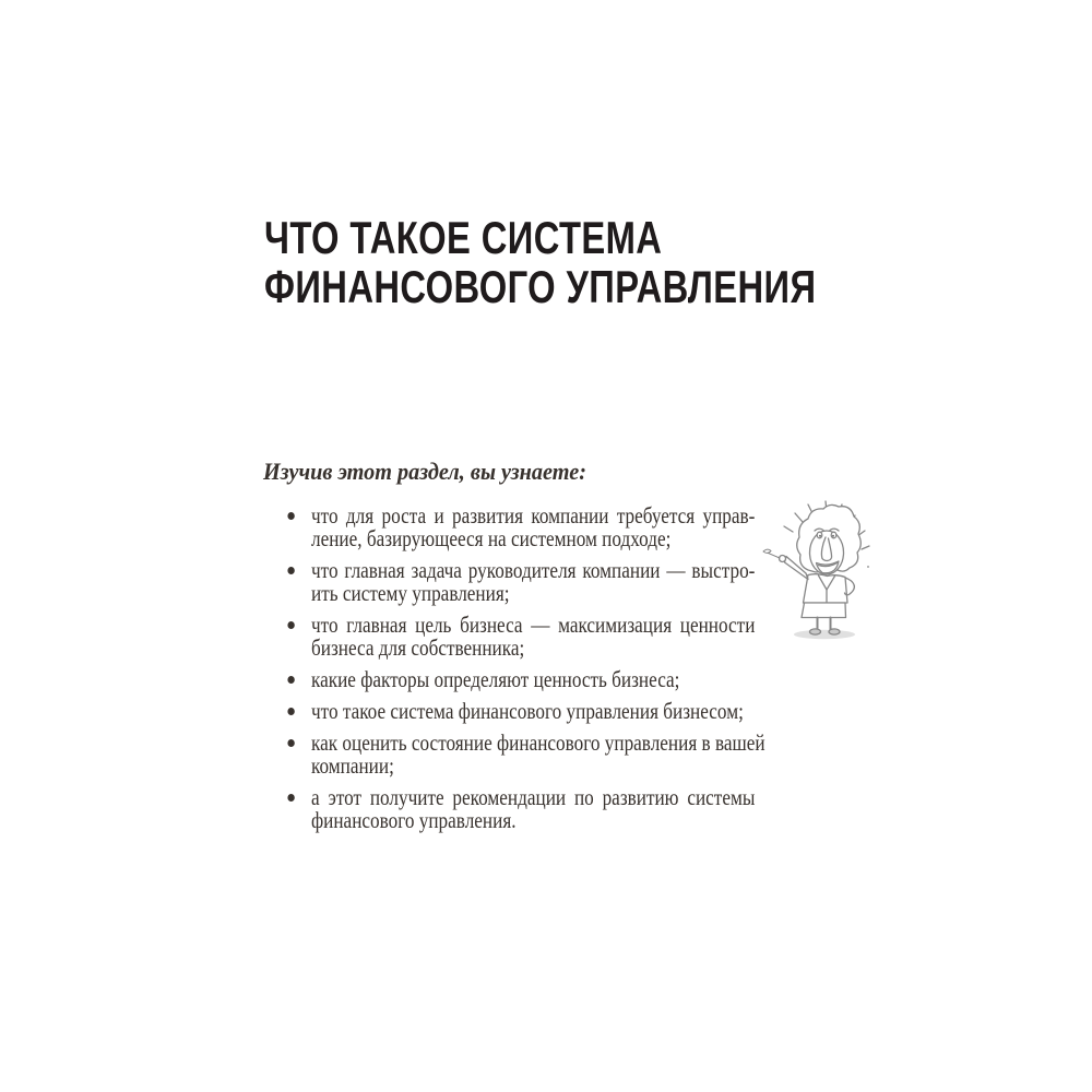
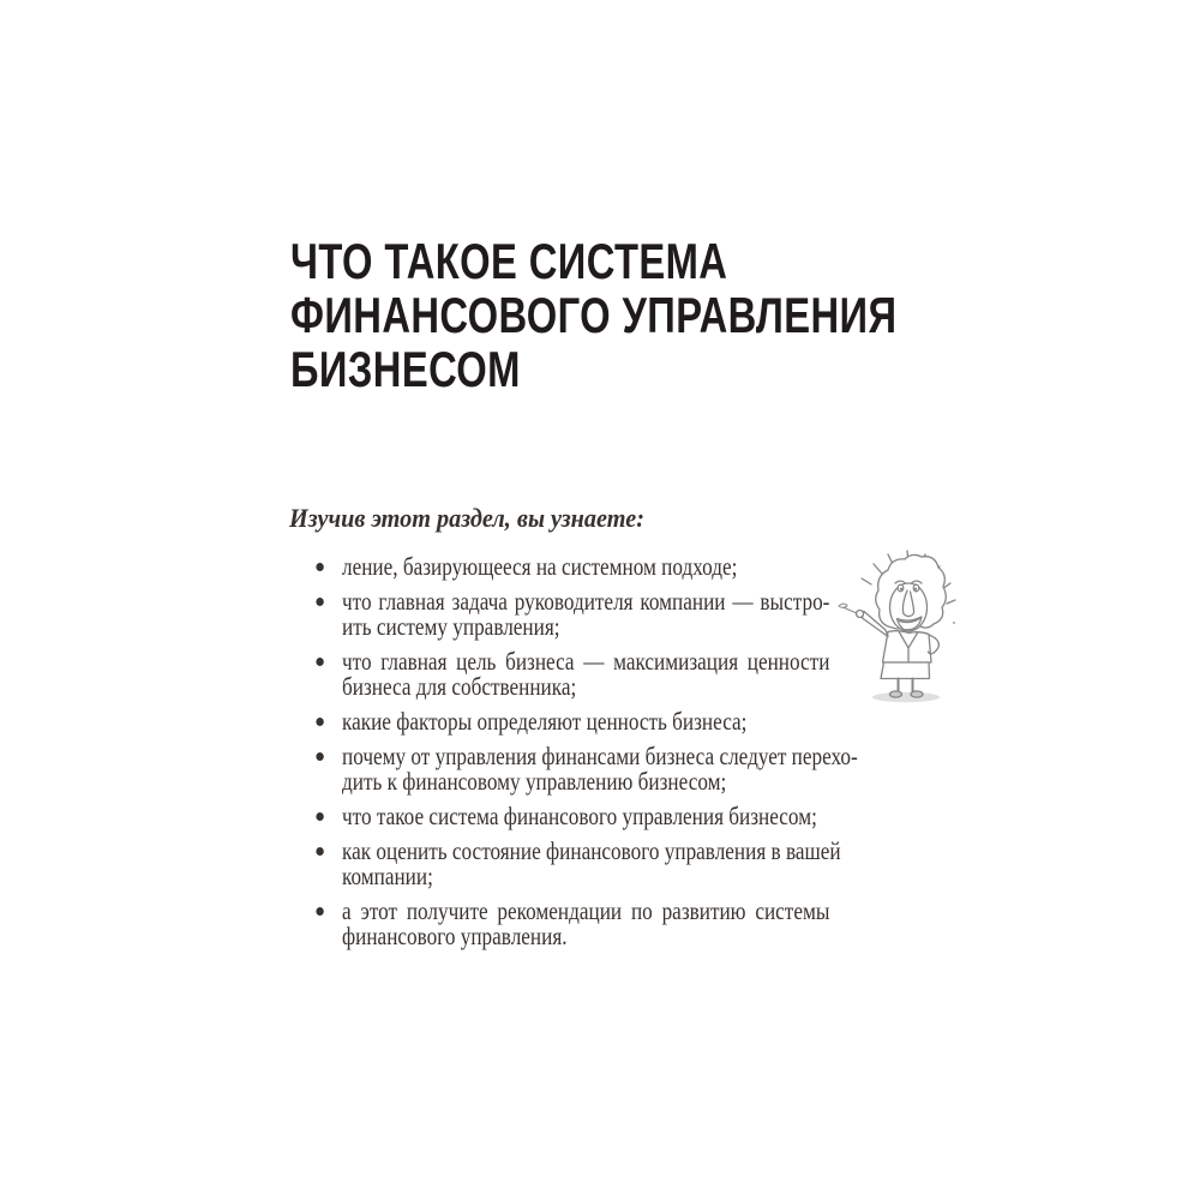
  ЧТО ТАКОЕ СИСТЕМА
  ФИНАНСОВОГО УПРАВЛЕНИЯ
+ БИЗНЕСОМ
  Изучив этот раздел, вы узнаете:
- что для роста и развития компании требуется управ-
  ление, базирующееся на системном подходе;
  что главная задача руководителя компании — выстро-
  ить систему управления;
  что главная цель бизнеса — максимизация ценности
  бизнеса для собственника;
  какие факторы определяют ценность бизнеса;
+ почему от управления финансами бизнеса следует перехо-
+ дить к финансовому управлению бизнесом;
  что такое система финансового управления бизнесом;
  как оценить состояние финансового управления в вашей
  компании;
  а этот получите рекомендации по развитию системы
  финансового управления.
